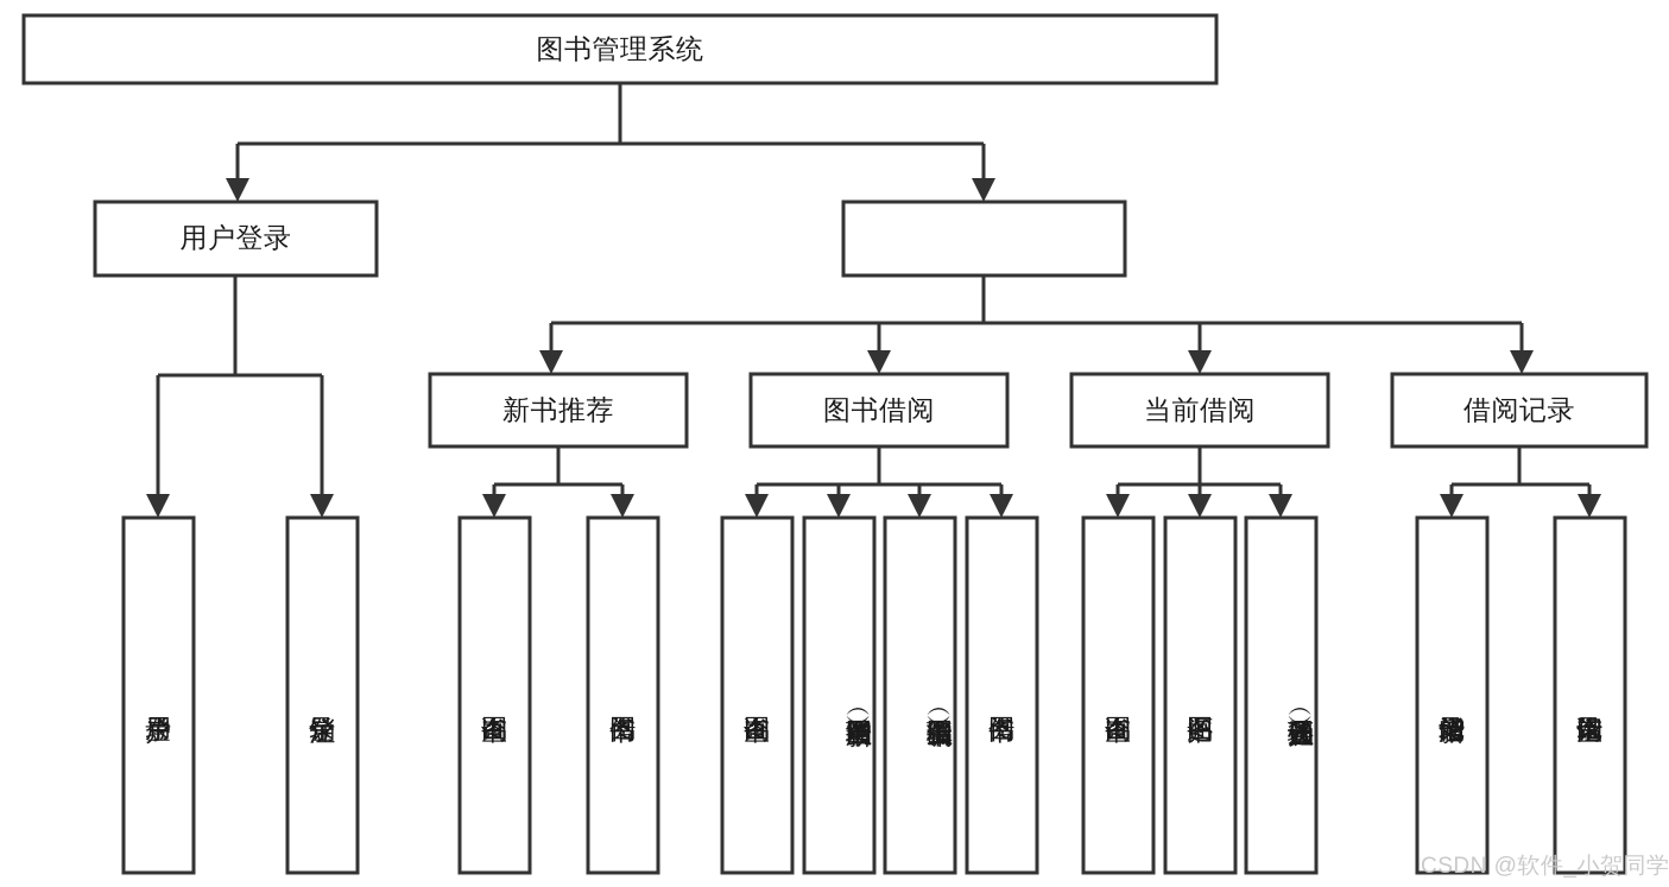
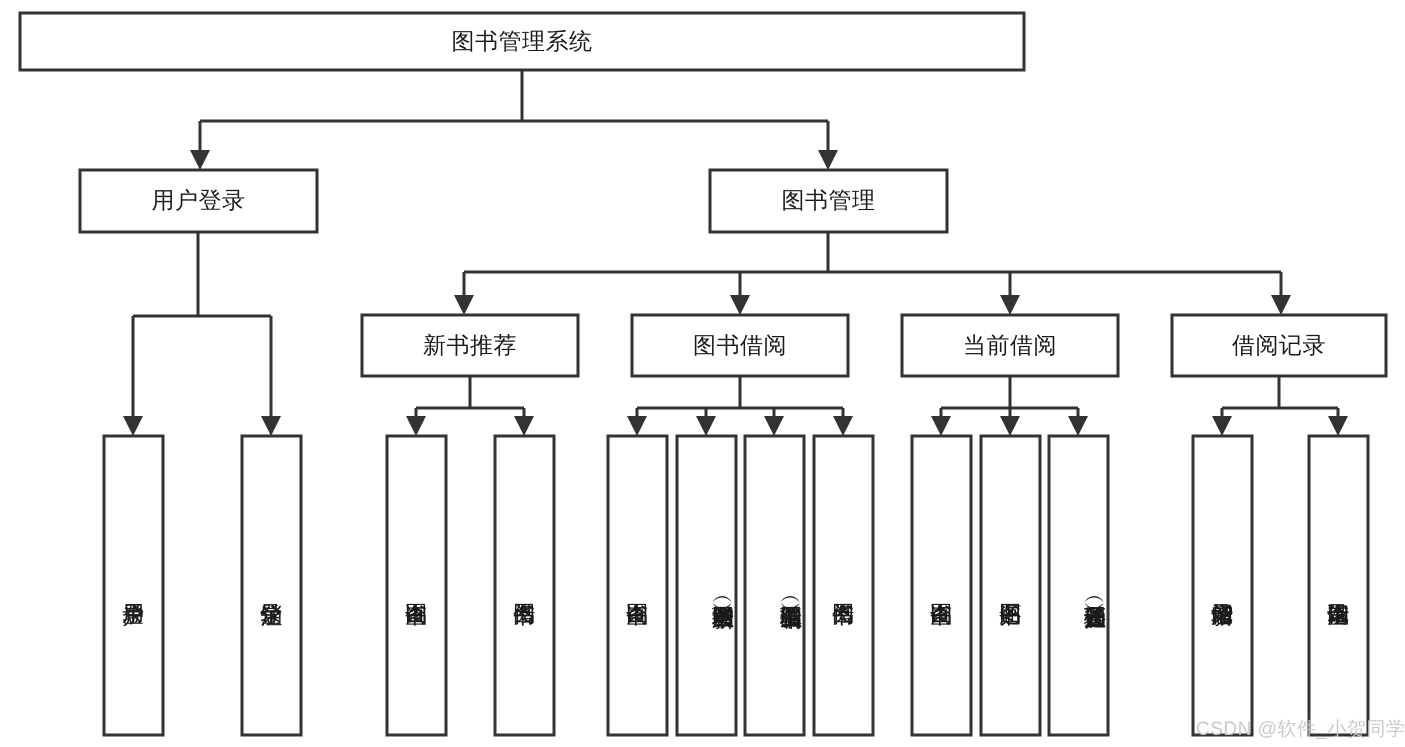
  图书管理系统
  用户登录
+ 图书管理
  新书推荐
  图书借阅
  当前借阅
  借阅记录
  CSDN @软件_小贺同学
